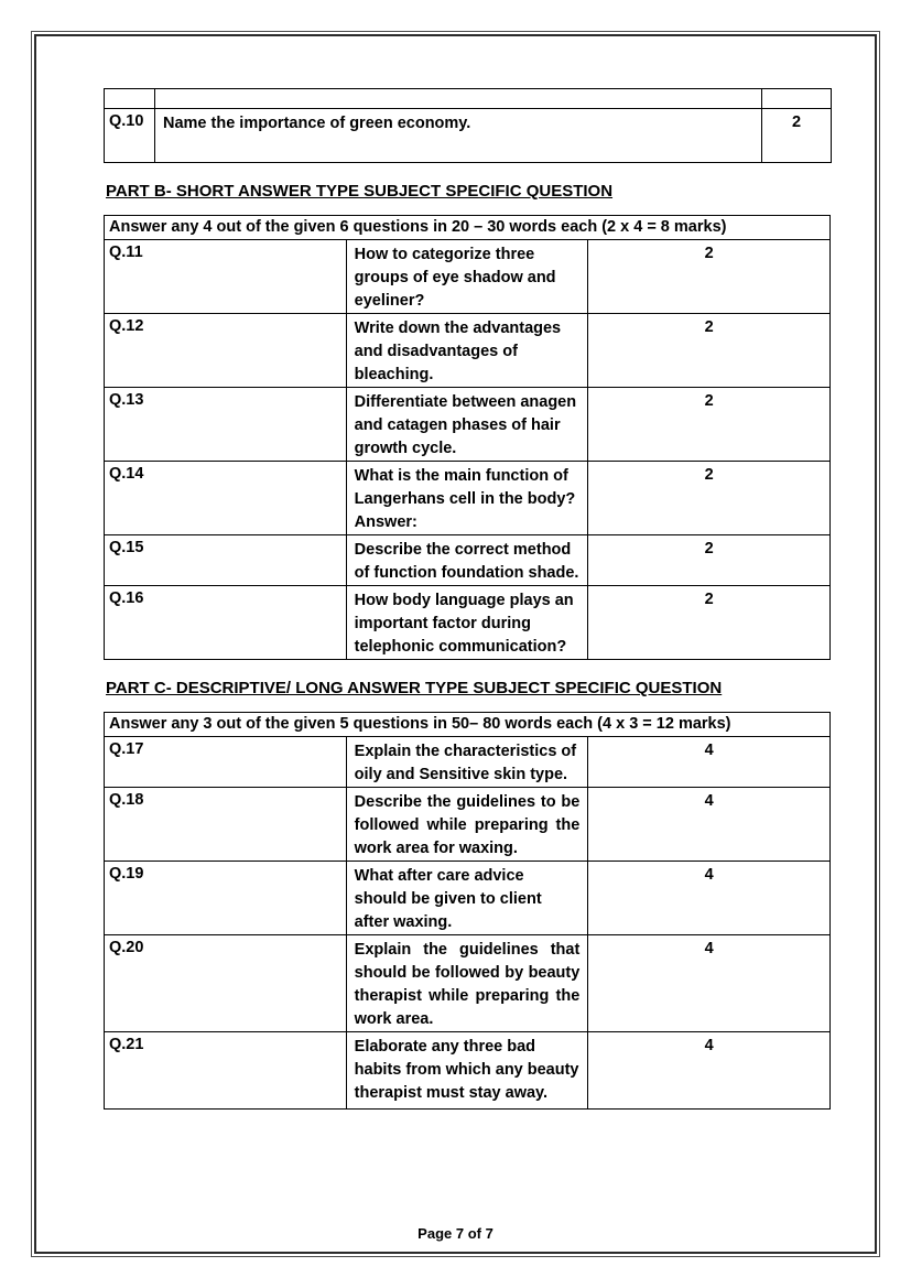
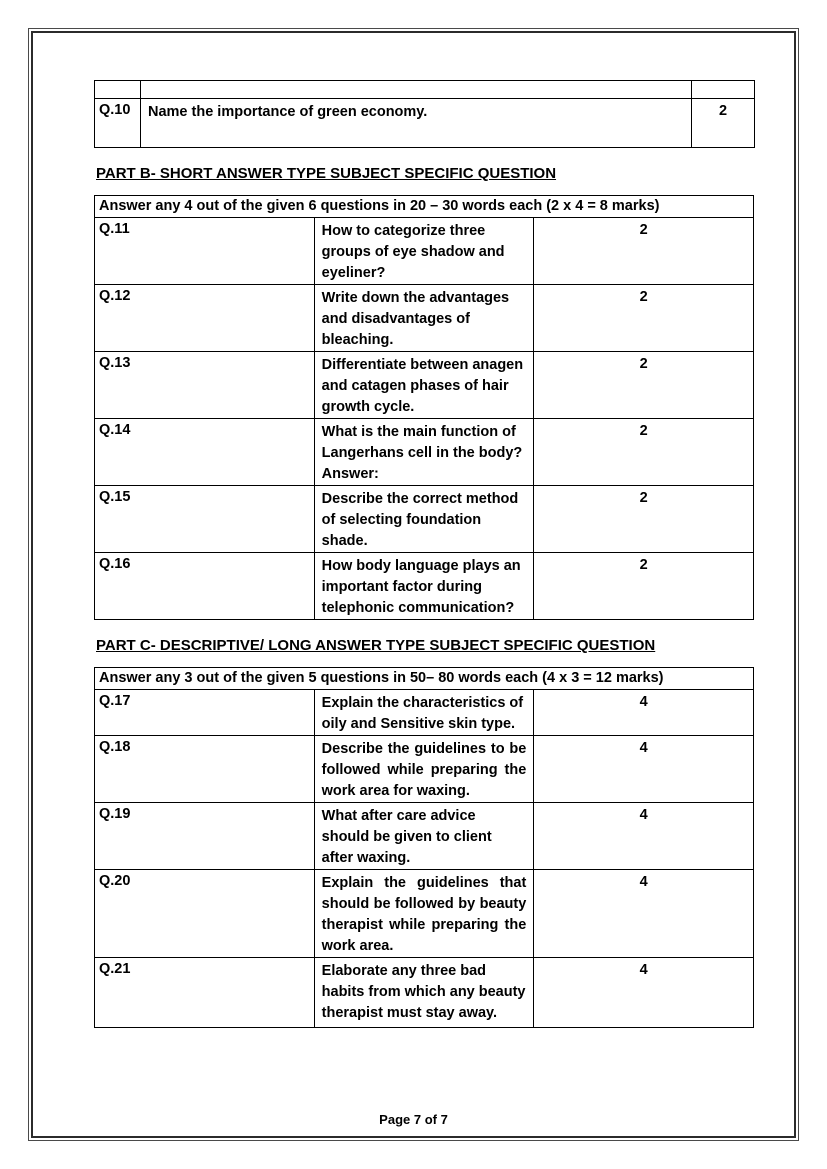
  Q.10	Name the importance of green economy.	2
  PART B- SHORT ANSWER TYPE SUBJECT SPECIFIC QUESTION
  Answer any 4 out of the given 6 questions in 20 – 30 words each (2 x 4 = 8 marks)
  Q.11	How to categorize three groups of eye shadow and eyeliner?	2
  Q.12	Write down the advantages and disadvantages of bleaching.	2
  Q.13	Differentiate between anagen and catagen phases of hair growth cycle.	2
  Q.14	What is the main function of Langerhans cell in the body? Answer:	2
- Q.15	Describe the correct method of function foundation shade.	2
+ Q.15	Describe the correct method of selecting foundation shade.	2
  Q.16	How body language plays an important factor during telephonic communication?	2
  PART C- DESCRIPTIVE/ LONG ANSWER TYPE SUBJECT SPECIFIC QUESTION
  Answer any 3 out of the given 5 questions in 50– 80 words each (4 x 3 = 12 marks)
  Q.17	Explain the characteristics of oily and Sensitive skin type.	4
  Q.18	Describe the guidelines to be followed while preparing the work area for waxing.	4
  Q.19	What after care advice should be given to client after waxing.	4
  Q.20	Explain the guidelines that should be followed by beauty therapist while preparing the work area.	4
  Q.21	Elaborate any three bad habits from which any beauty therapist must stay away.	4
  Page 7 of 7
